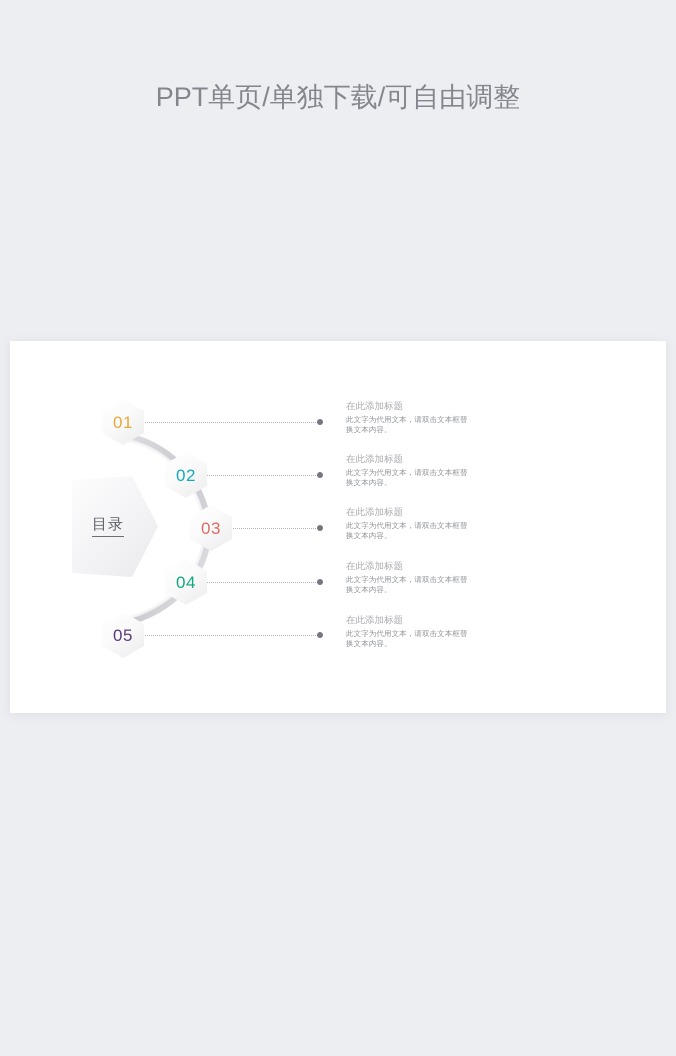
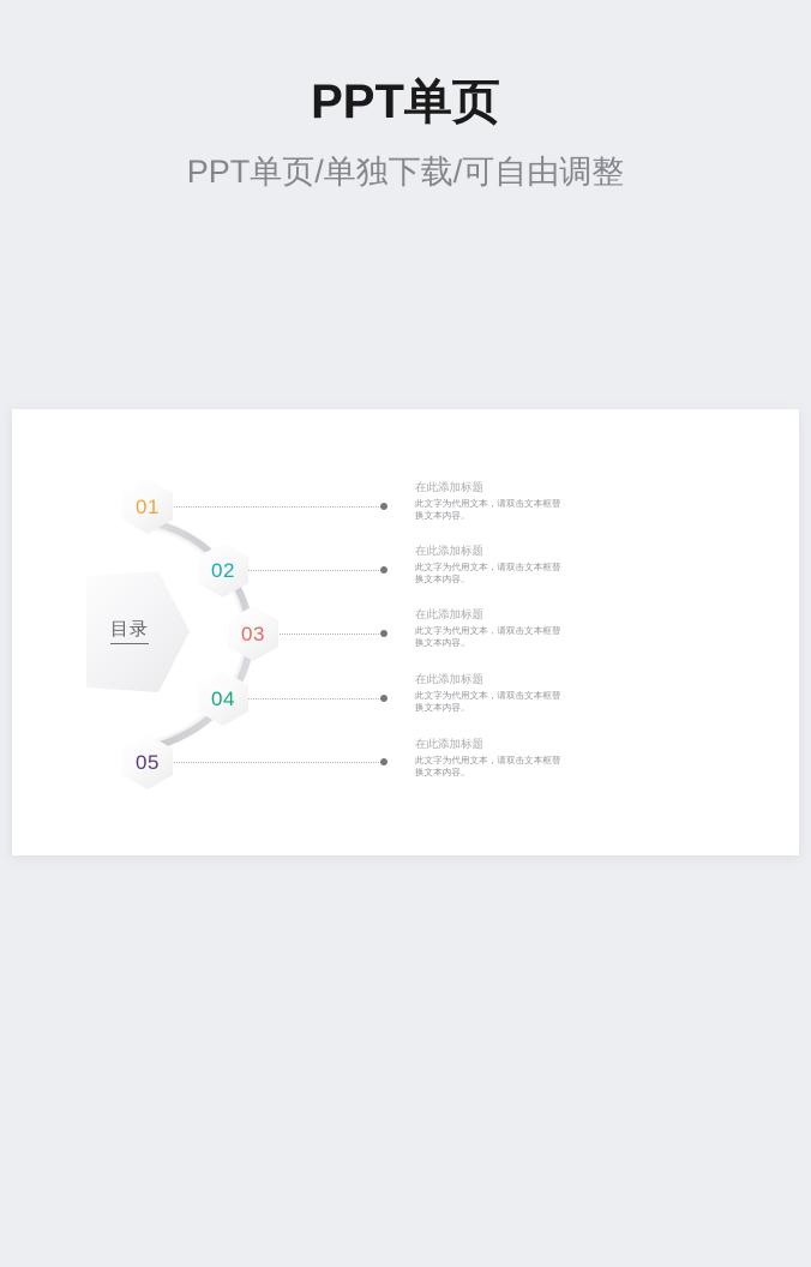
+ PPT单页
  PPT单页/单独下载/可自由调整
  目录
  01
  02
  03
  04
  05
  在此添加标题
  此文字为代用文本，请双击文本框替换文本内容。
  在此添加标题
  此文字为代用文本，请双击文本框替换文本内容。
  在此添加标题
  此文字为代用文本，请双击文本框替换文本内容。
  在此添加标题
  此文字为代用文本，请双击文本框替换文本内容。
  在此添加标题
  此文字为代用文本，请双击文本框替换文本内容。
